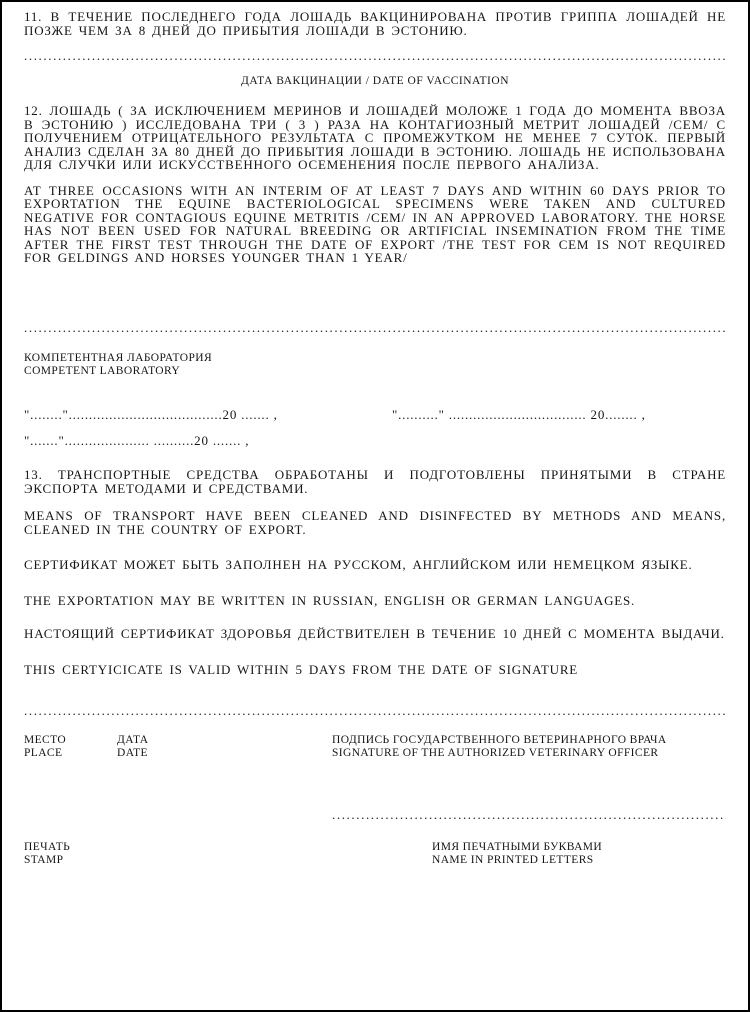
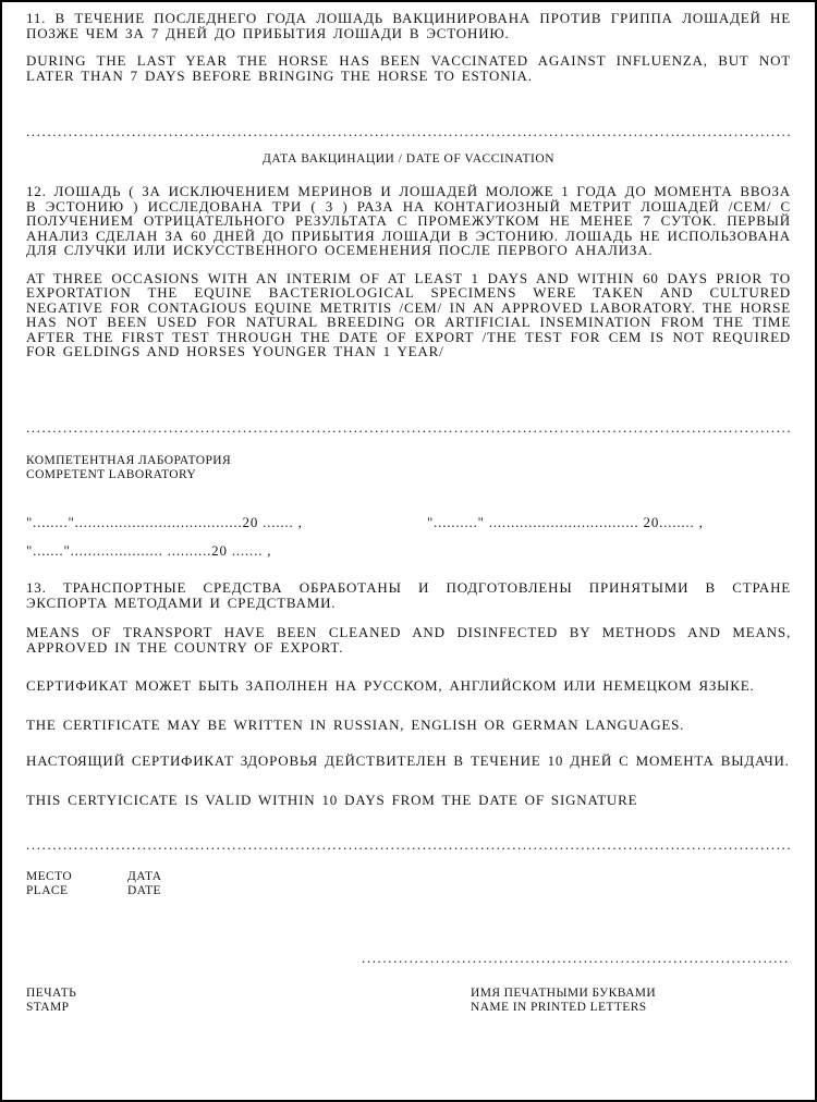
- 11. В ТЕЧЕНИЕ ПОСЛЕДНЕГО ГОДА ЛОШАДЬ ВАКЦИНИРОВАНА ПРОТИВ ГРИППА ЛОШАДЕЙ НЕ ПОЗЖЕ ЧЕМ ЗА 8 ДНЕЙ ДО ПРИБЫТИЯ ЛОШАДИ В ЭСТОНИЮ.
+ 11. В ТЕЧЕНИЕ ПОСЛЕДНЕГО ГОДА ЛОШАДЬ ВАКЦИНИРОВАНА ПРОТИВ ГРИППА ЛОШАДЕЙ НЕ ПОЗЖЕ ЧЕМ ЗА 7 ДНЕЙ ДО ПРИБЫТИЯ ЛОШАДИ В ЭСТОНИЮ.
+ DURING THE LAST YEAR THE HORSE HAS BEEN VACCINATED AGAINST INFLUENZA, BUT NOT LATER THAN 7 DAYS BEFORE BRINGING THE HORSE TO ESTONIA.
  .................................................................................................................................................
  ДАТА ВАКЦИНАЦИИ / DATE OF VACCINATION
- 12. ЛОШАДЬ ( ЗА ИСКЛЮЧЕНИЕМ МЕРИНОВ И ЛОШАДЕЙ МОЛОЖЕ 1 ГОДА ДО МОМЕНТА ВВОЗА В ЭСТОНИЮ ) ИССЛЕДОВАНА ТРИ ( 3 ) РАЗА НА КОНТАГИОЗНЫЙ МЕТРИТ ЛОШАДЕЙ /СЕМ/ С ПОЛУЧЕНИЕМ ОТРИЦАТЕЛЬНОГО РЕЗУЛЬТАТА С ПРОМЕЖУТКОМ НЕ МЕНЕЕ 7 СУТОК. ПЕРВЫЙ АНАЛИЗ СДЕЛАН ЗА 80 ДНЕЙ ДО ПРИБЫТИЯ ЛОШАДИ В ЭСТОНИЮ. ЛОШАДЬ НЕ ИСПОЛЬЗОВАНА ДЛЯ СЛУЧКИ ИЛИ ИСКУССТВЕННОГО ОСЕМЕНЕНИЯ ПОСЛЕ ПЕРВОГО АНАЛИЗА.
+ 12. ЛОШАДЬ ( ЗА ИСКЛЮЧЕНИЕМ МЕРИНОВ И ЛОШАДЕЙ МОЛОЖЕ 1 ГОДА ДО МОМЕНТА ВВОЗА В ЭСТОНИЮ ) ИССЛЕДОВАНА ТРИ ( 3 ) РАЗА НА КОНТАГИОЗНЫЙ МЕТРИТ ЛОШАДЕЙ /СЕМ/ С ПОЛУЧЕНИЕМ ОТРИЦАТЕЛЬНОГО РЕЗУЛЬТАТА С ПРОМЕЖУТКОМ НЕ МЕНЕЕ 7 СУТОК. ПЕРВЫЙ АНАЛИЗ СДЕЛАН ЗА 60 ДНЕЙ ДО ПРИБЫТИЯ ЛОШАДИ В ЭСТОНИЮ. ЛОШАДЬ НЕ ИСПОЛЬЗОВАНА ДЛЯ СЛУЧКИ ИЛИ ИСКУССТВЕННОГО ОСЕМЕНЕНИЯ ПОСЛЕ ПЕРВОГО АНАЛИЗА.
- AT THREE OCCASIONS WITH AN INTERIM OF AT LEAST 7 DAYS AND WITHIN 60 DAYS PRIOR TO EXPORTATION THE EQUINE BACTERIOLOGICAL SPECIMENS WERE TAKEN AND CULTURED NEGATIVE FOR CONTAGIOUS EQUINE METRITIS /CEM/ IN AN APPROVED LABORATORY. THE HORSE HAS NOT BEEN USED FOR NATURAL BREEDING OR ARTIFICIAL INSEMINATION FROM THE TIME AFTER THE FIRST TEST THROUGH THE DATE OF EXPORT /THE TEST FOR CEM IS NOT REQUIRED FOR GELDINGS AND HORSES YOUNGER THAN 1 YEAR/
+ AT THREE OCCASIONS WITH AN INTERIM OF AT LEAST 1 DAYS AND WITHIN 60 DAYS PRIOR TO EXPORTATION THE EQUINE BACTERIOLOGICAL SPECIMENS WERE TAKEN AND CULTURED NEGATIVE FOR CONTAGIOUS EQUINE METRITIS /CEM/ IN AN APPROVED LABORATORY. THE HORSE HAS NOT BEEN USED FOR NATURAL BREEDING OR ARTIFICIAL INSEMINATION FROM THE TIME AFTER THE FIRST TEST THROUGH THE DATE OF EXPORT /THE TEST FOR CEM IS NOT REQUIRED FOR GELDINGS AND HORSES YOUNGER THAN 1 YEAR/
  .................................................................................................................................................
  КОМПЕТЕНТНАЯ ЛАБОРАТОРИЯ
  COMPETENT LABORATORY
  "........"......................................20 ....... ,
  ".........." .................................. 20........ ,
  "......."..................... ..........20 ....... ,
  13. ТРАНСПОРТНЫЕ СРЕДСТВА ОБРАБОТАНЫ И ПОДГОТОВЛЕНЫ ПРИНЯТЫМИ В СТРАНЕ ЭКСПОРТА МЕТОДАМИ И СРЕДСТВАМИ.
- MEANS OF TRANSPORT HAVE BEEN CLEANED AND DISINFECTED BY METHODS AND MEANS, CLEANED IN THE COUNTRY OF EXPORT.
+ MEANS OF TRANSPORT HAVE BEEN CLEANED AND DISINFECTED BY METHODS AND MEANS, APPROVED IN THE COUNTRY OF EXPORT.
  СЕРТИФИКАТ МОЖЕТ БЫТЬ ЗАПОЛНЕН НА РУССКОМ, АНГЛИЙСКОМ ИЛИ НЕМЕЦКОМ ЯЗЫКЕ.
- THE EXPORTATION MAY BE WRITTEN IN RUSSIAN, ENGLISH OR GERMAN LANGUAGES.
+ THE CERTIFICATE MAY BE WRITTEN IN RUSSIAN, ENGLISH OR GERMAN LANGUAGES.
  НАСТОЯЩИЙ СЕРТИФИКАТ ЗДОРОВЬЯ ДЕЙСТВИТЕЛЕН В ТЕЧЕНИЕ 10 ДНЕЙ С МОМЕНТА ВЫДАЧИ.
- THIS CERTYICICATE IS VALID WITHIN 5 DAYS FROM THE DATE OF SIGNATURE
+ THIS CERTYICICATE IS VALID WITHIN 10 DAYS FROM THE DATE OF SIGNATURE
  .................................................................................................................................................
  МЕСТО
  PLACE
  ДАТА
  DATE
- ПОДПИСЬ ГОСУДАРСТВЕННОГО ВЕТЕРИНАРНОГО ВРАЧА
- SIGNATURE OF THE AUTHORIZED VETERINARY OFFICER
  ПЕЧАТЬ
  STAMP
  ИМЯ ПЕЧАТНЫМИ БУКВАМИ
  NAME IN PRINTED LETTERS
